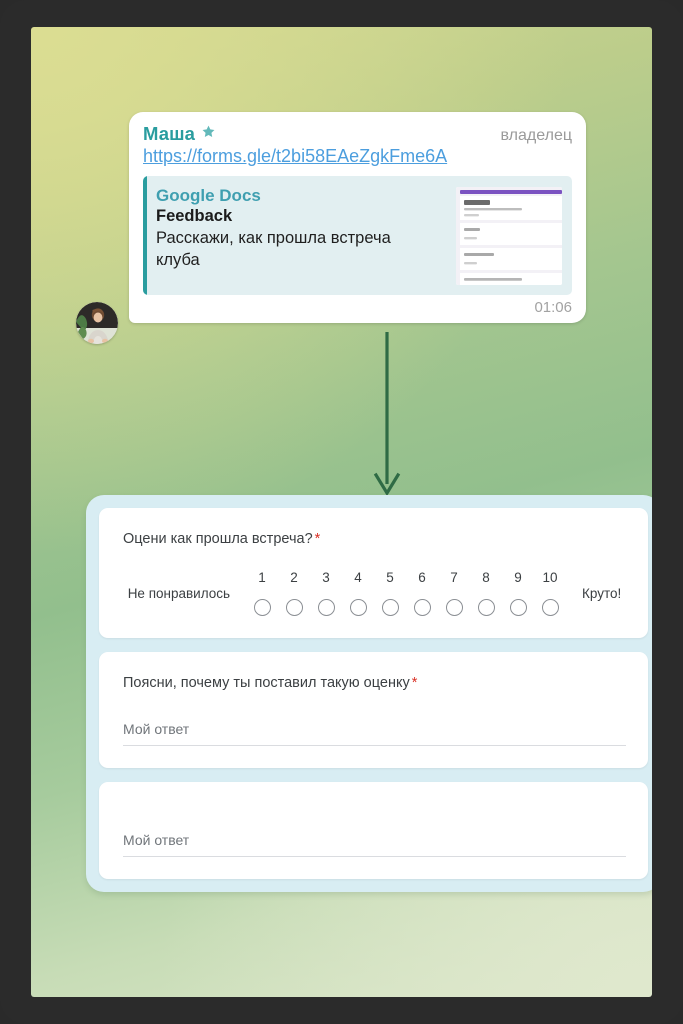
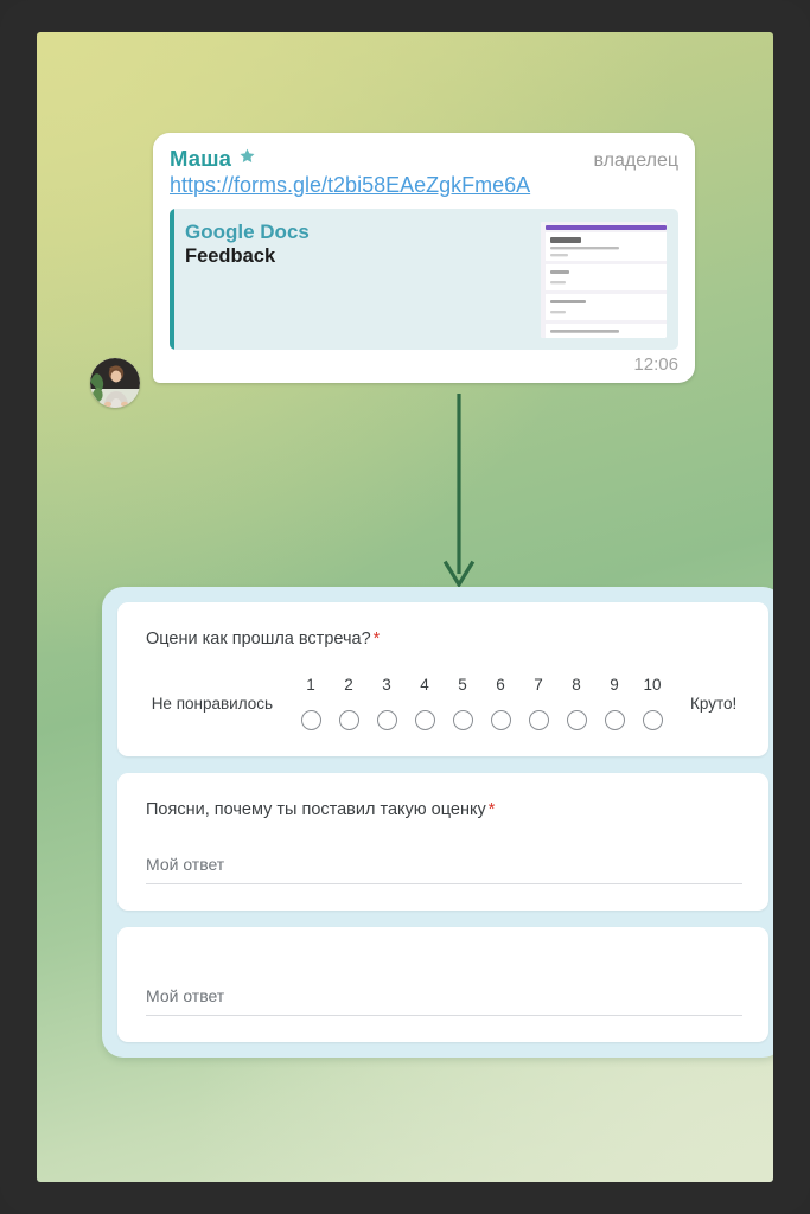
  Маша
  владелец
  https://forms.gle/t2bi58EAeZgkFme6A
  Google Docs
  Feedback
- Расскажи, как прошла встреча клуба
- 01:06
+ 12:06
  Оцени как прошла встреча? *
  Не понравилось
  1
  2
  3
  4
  5
  6
  7
  8
  9
  10
  Круто!
  Поясни, почему ты поставил такую оценку *
  Мой ответ
  Мой ответ
